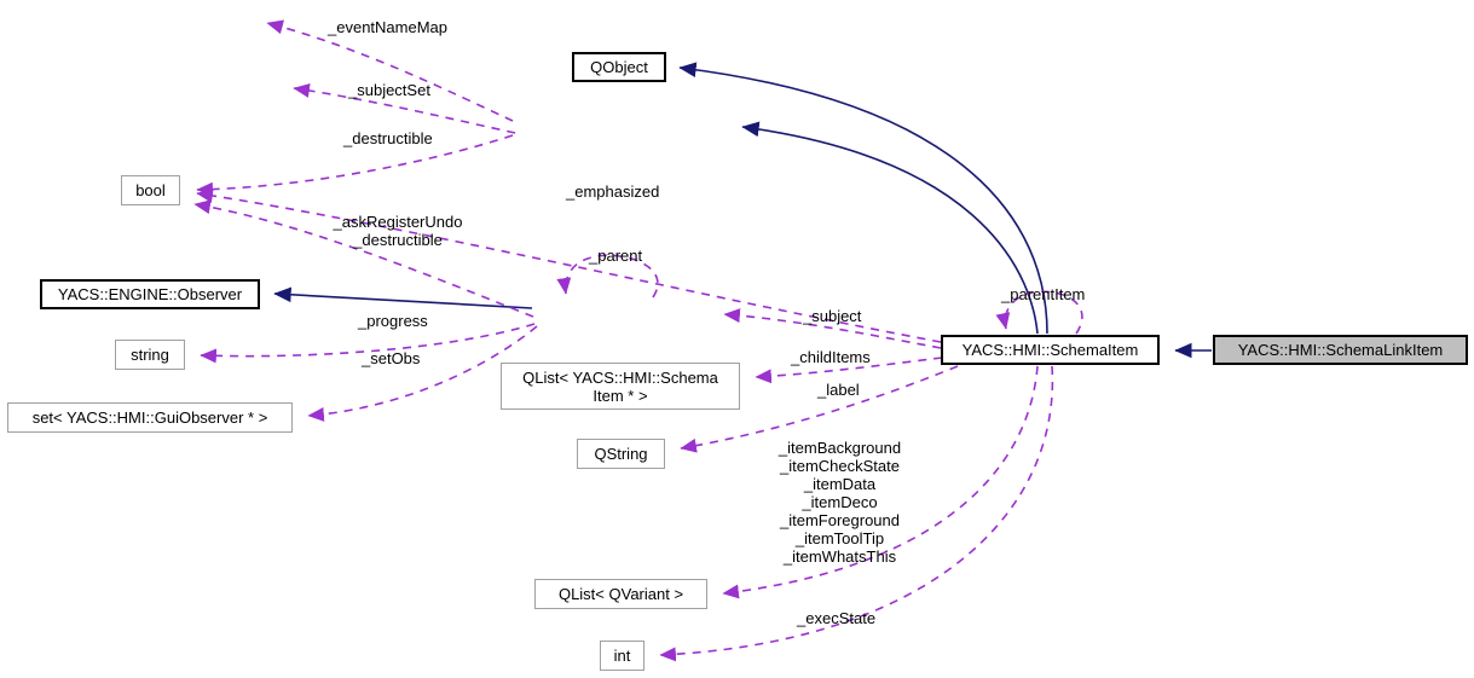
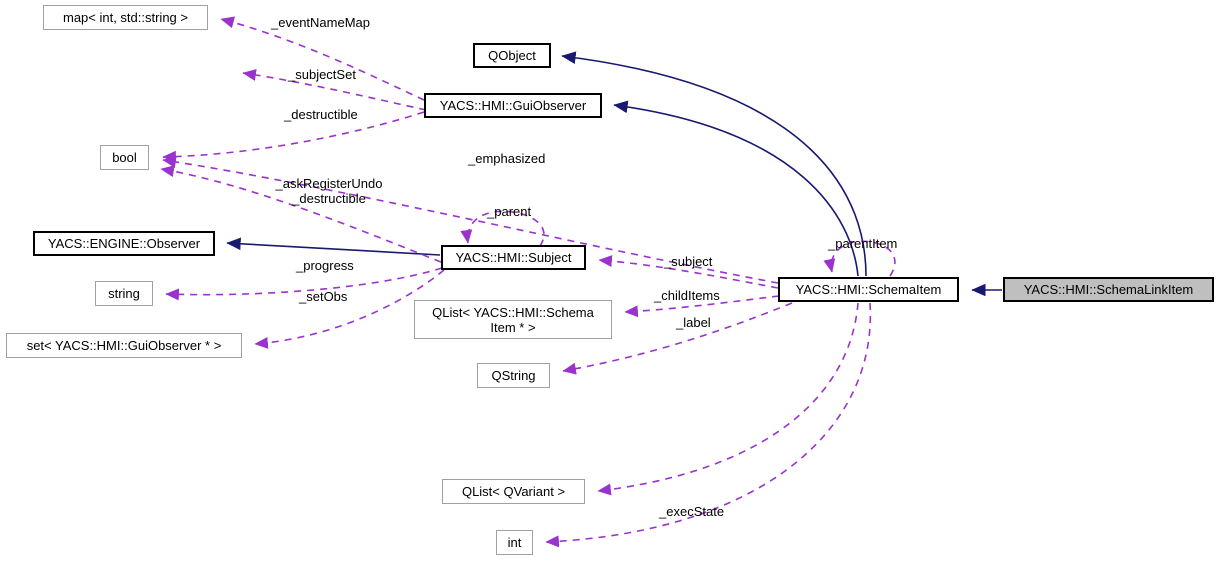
+ map< int, std::string >
  QObject
+ YACS::HMI::GuiObserver
  bool
  YACS::ENGINE::Observer
+ YACS::HMI::Subject
  string
  QList< YACS::HMI::Schema
  Item * >
  set< YACS::HMI::GuiObserver * >
  YACS::HMI::SchemaItem
  YACS::HMI::SchemaLinkItem
  QString
  QList< QVariant >
  int
  _eventNameMap
  _subjectSet
  _destructible
  _emphasized
  _askRegisterUndo
  _destructible
  _parent
  _progress
  _setObs
  _subject
  _childItems
  _label
  _parentItem
- _itemBackground
- _itemCheckState
- _itemData
- _itemDeco
- _itemForeground
- _itemToolTip
- _itemWhatsThis
  _execState
